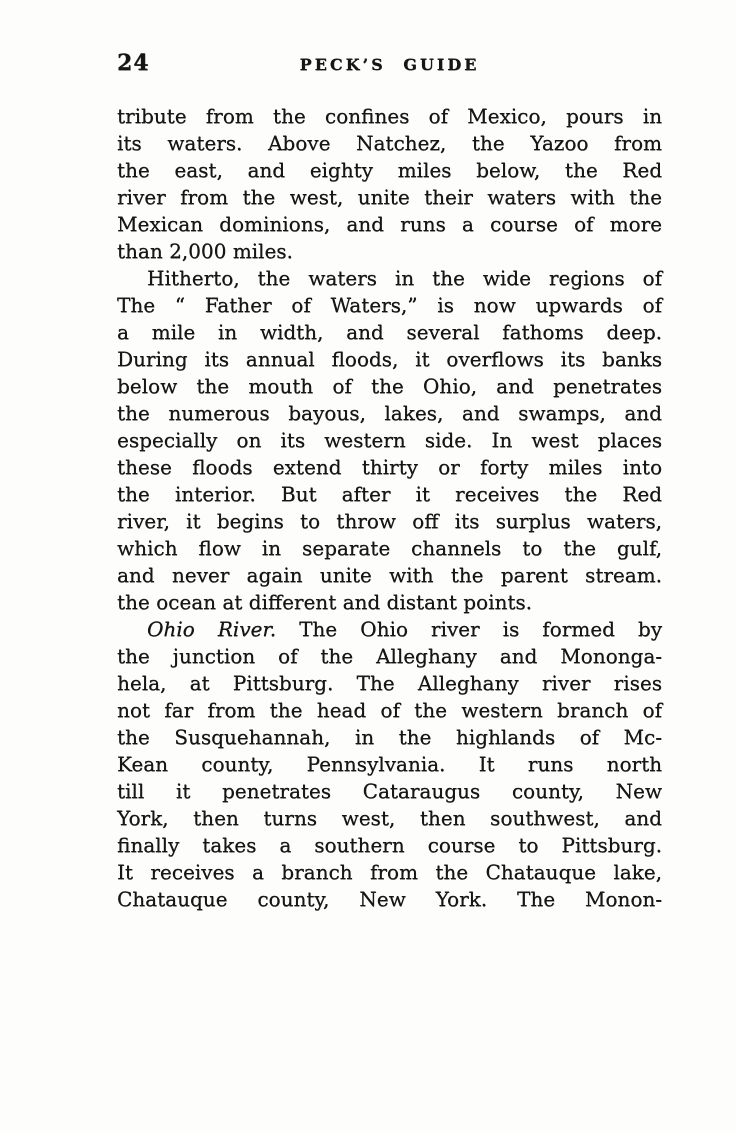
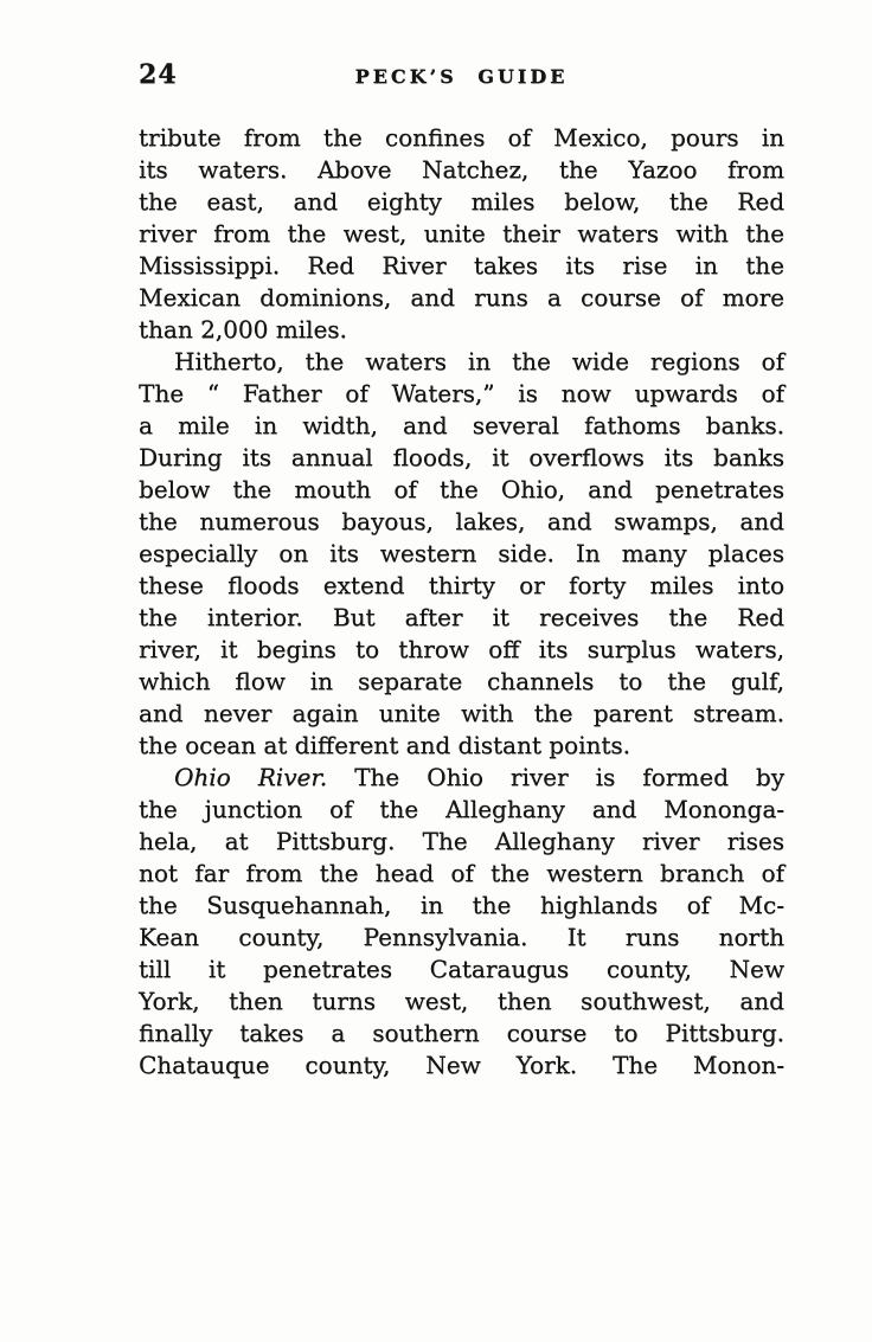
  24
  PECK’S GUIDE
  tribute from the confines of Mexico, pours in
  its waters. Above Natchez, the Yazoo from
  the east, and eighty miles below, the Red
  river from the west, unite their waters with the
+ Mississippi. Red River takes its rise in the
  Mexican dominions, and runs a course of more
  than 2,000 miles.
  Hitherto, the waters in the wide regions of
  The “ Father of Waters,” is now upwards of
- a mile in width, and several fathoms deep.
+ a mile in width, and several fathoms banks.
  During its annual floods, it overflows its banks
  below the mouth of the Ohio, and penetrates
  the numerous bayous, lakes, and swamps, and
- especially on its western side. In west places
+ especially on its western side. In many places
  these floods extend thirty or forty miles into
  the interior. But after it receives the Red
  river, it begins to throw off its surplus waters,
  which flow in separate channels to the gulf,
  and never again unite with the parent stream.
  the ocean at different and distant points.
  Ohio River. The Ohio river is formed by
  the junction of the Alleghany and Mononga-
  hela, at Pittsburg. The Alleghany river rises
  not far from the head of the western branch of
  the Susquehannah, in the highlands of Mc-
  Kean county, Pennsylvania. It runs north
  till it penetrates Cataraugus county, New
  York, then turns west, then southwest, and
  finally takes a southern course to Pittsburg.
- It receives a branch from the Chatauque lake,
  Chatauque county, New York. The Monon-
